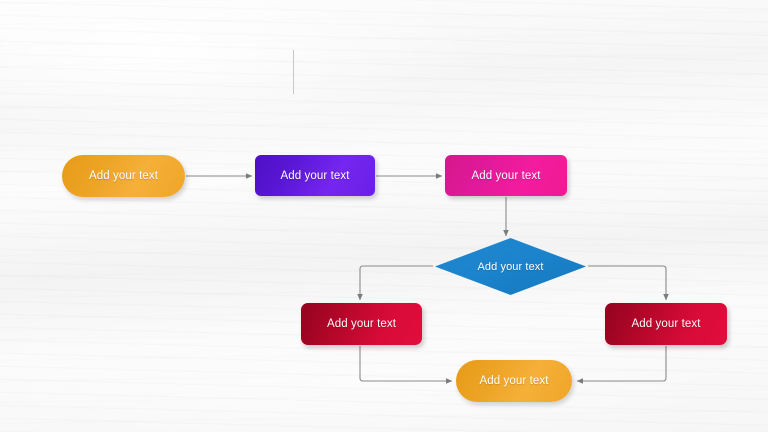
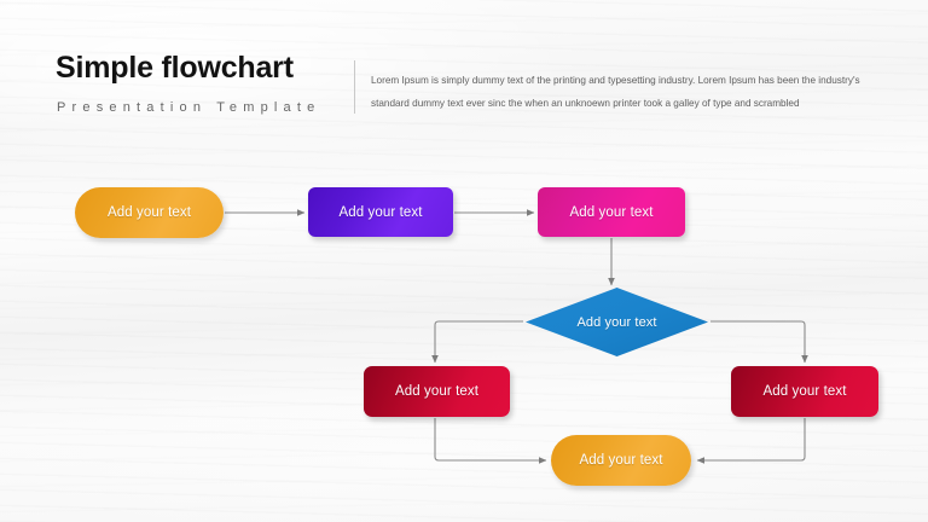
+ Simple flowchart
+ Presentation Template
+ Lorem Ipsum is simply dummy text of the printing and typesetting industry. Lorem Ipsum has been the industry's standard dummy text ever sinc the when an unknoewn printer took a galley of type and scrambled
  Add your text
  Add your text
  Add your text
  Add your text
  Add your text
  Add your text
  Add your text
